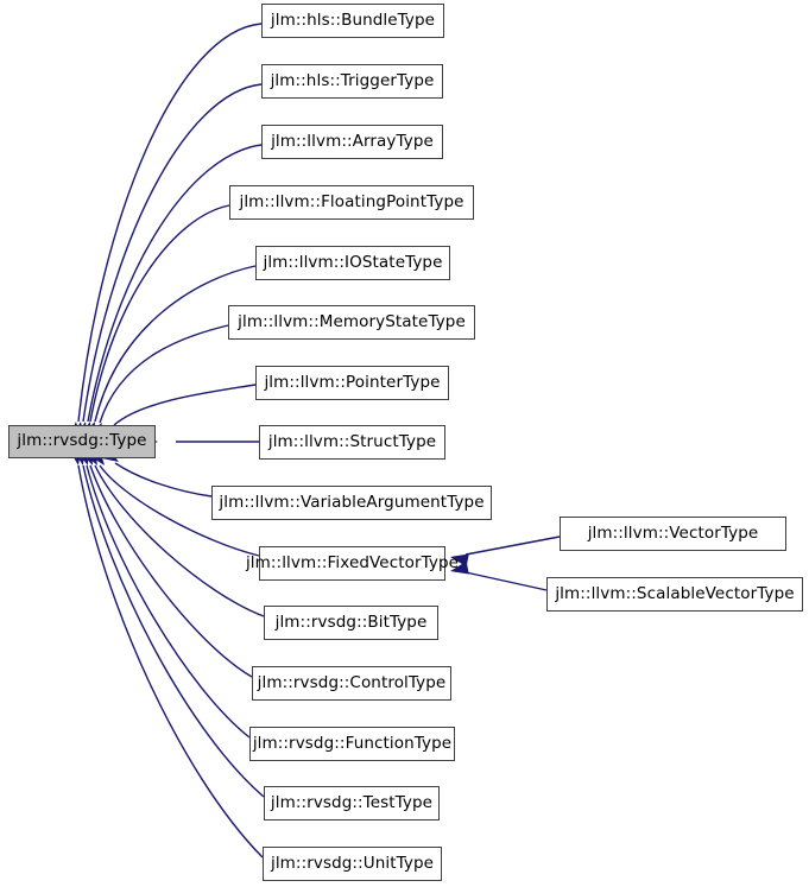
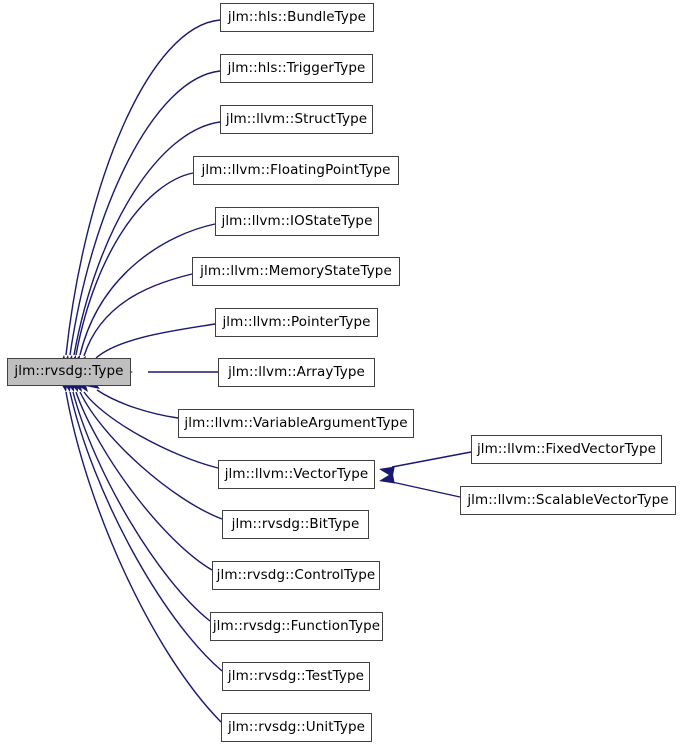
  jlm::rvsdg::Type
  jlm::hls::BundleType
  jlm::hls::TriggerType
- jlm::llvm::ArrayType
+ jlm::llvm::StructType
  jlm::llvm::FloatingPointType
  jlm::llvm::IOStateType
  jlm::llvm::MemoryStateType
  jlm::llvm::PointerType
- jlm::llvm::StructType
+ jlm::llvm::ArrayType
  jlm::llvm::VariableArgumentType
- jlm::llvm::FixedVectorType
+ jlm::llvm::VectorType
  jlm::rvsdg::BitType
  jlm::rvsdg::ControlType
  jlm::rvsdg::FunctionType
  jlm::rvsdg::TestType
  jlm::rvsdg::UnitType
- jlm::llvm::VectorType
+ jlm::llvm::FixedVectorType
  jlm::llvm::ScalableVectorType
